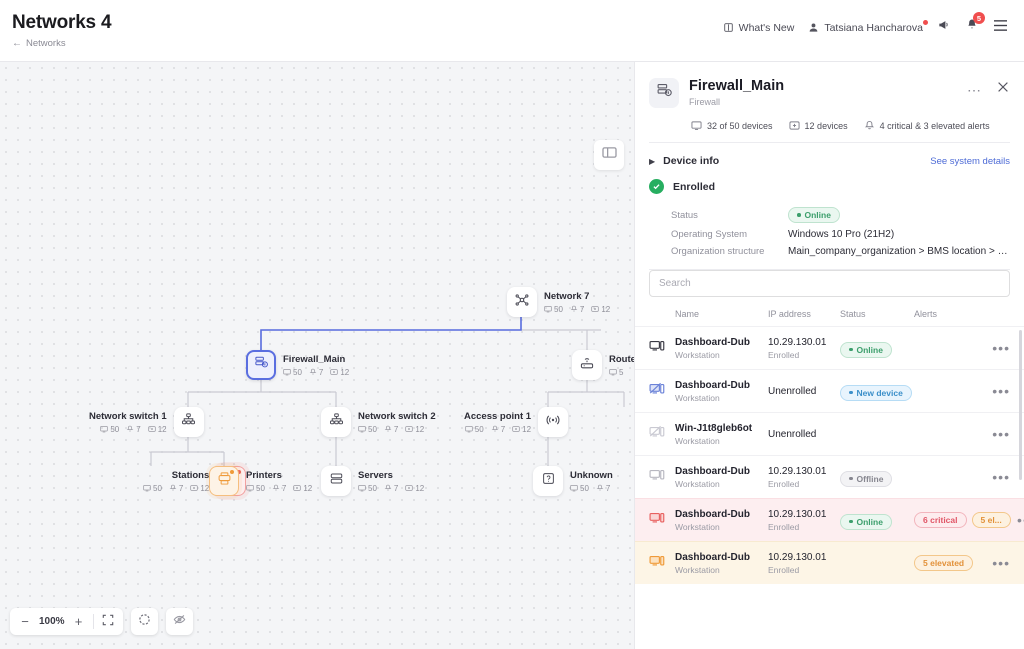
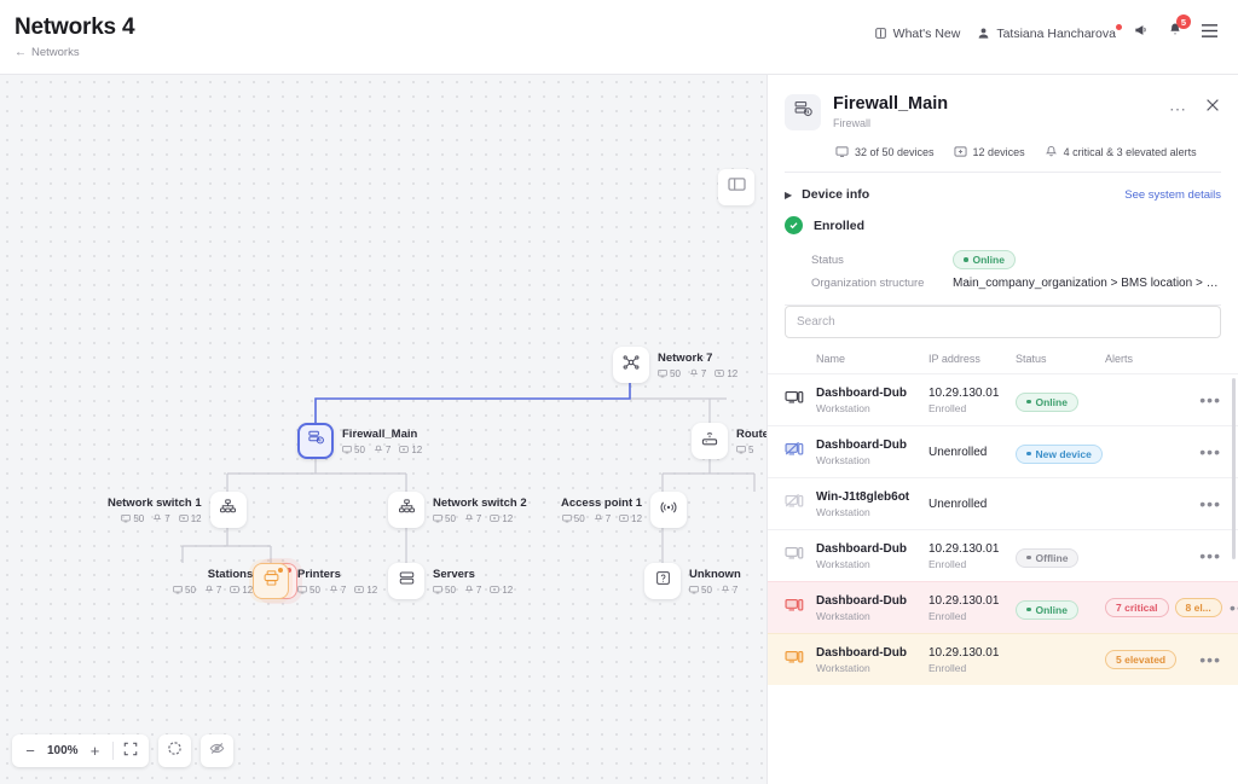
  Networks 4
  ←
  Networks
  What's New
  Tatsiana Hancharova
  5
  Network 7
  50
  7
  12
  Firewall_Main
  50
  7
  12
  Route
  5
  Network switch 1
  50
  7
  12
  Network switch 2
  50
  7
  12
  Access point 1
  50
  7
  12
  Stations
  50
  7
  12
  Printers
  50
  7
  12
  Servers
  50
  7
  12
  Unknown
  50
  7
  −
  100%
  +
  Firewall_Main
  Firewall
  ⋯
  32 of 50 devices
  12 devices
  4 critical & 3 elevated alerts
  ▶
  Device info
  See system details
  Enrolled
  Status
  Online
- Operating System
- Windows 10 Pro (21H2)
  Organization structure
  Main_company_organization > BMS location > tes
  Search
  Name
  IP address
  Status
  Alerts
  Dashboard-Dub
  Workstation
  10.29.130.01
  Enrolled
  Online
  •••
  Dashboard-Dub
  Workstation
  Unenrolled
  New device
  •••
  Win-J1t8gleb6ot
  Workstation
  Unenrolled
  •••
  Dashboard-Dub
  Workstation
  10.29.130.01
  Enrolled
  Offline
  •••
  Dashboard-Dub
  Workstation
  10.29.130.01
  Enrolled
  Online
- 6 critical
+ 7 critical
- 5 el...
+ 8 el...
  Dashboard-Dub
  Workstation
  10.29.130.01
  Enrolled
  5 elevated
  •••
